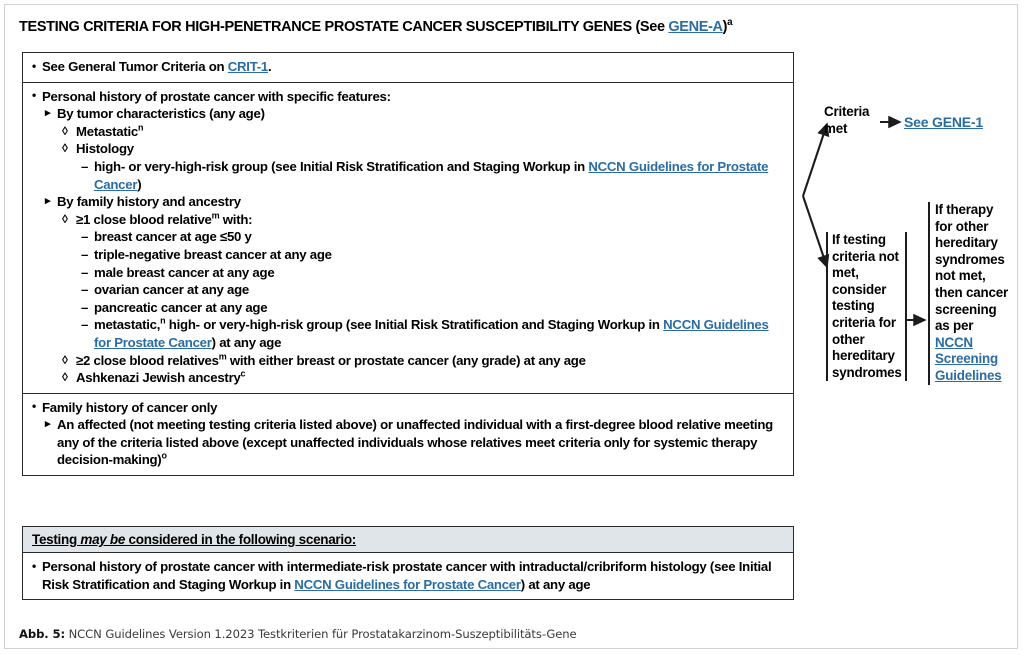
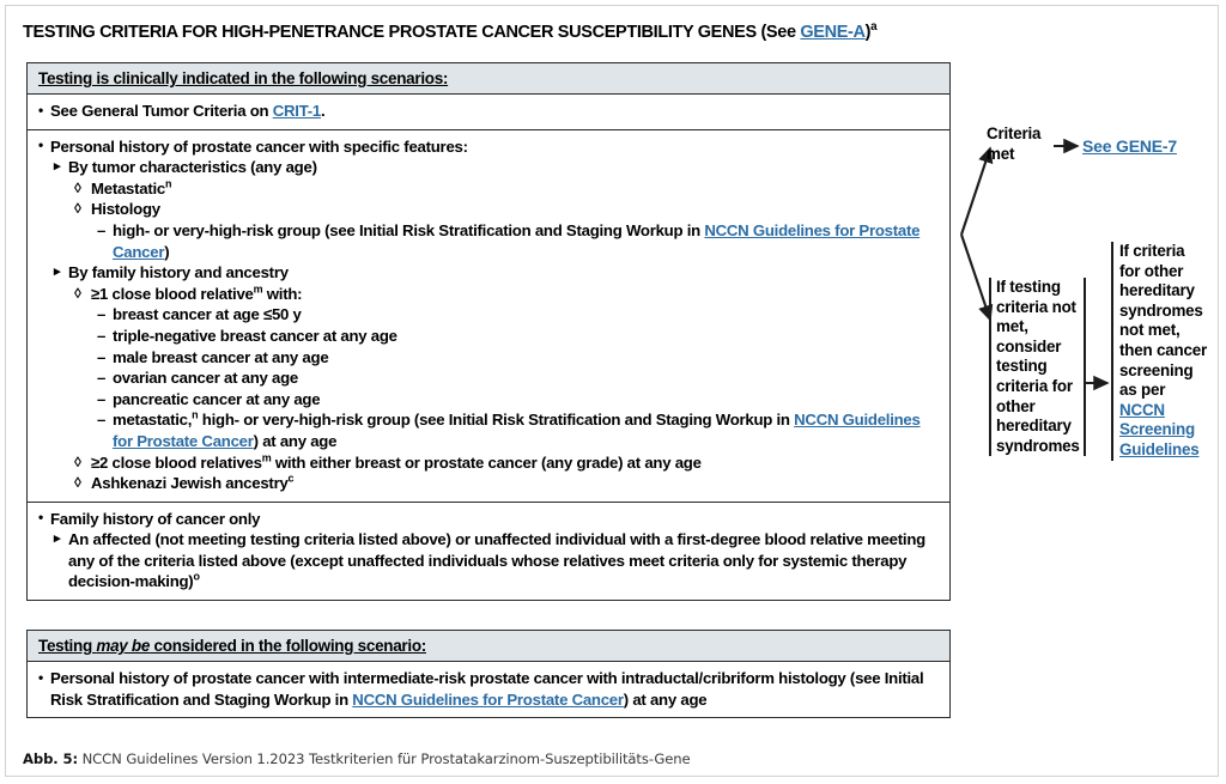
  TESTING CRITERIA FOR HIGH-PENETRANCE PROSTATE CANCER SUSCEPTIBILITY GENES (See GENE-A)a
+ Testing is clinically indicated in the following scenarios:
  •
  See General Tumor Criteria on CRIT-1.
  •
  Personal history of prostate cancer with specific features:
  ▸
  By tumor characteristics (any age)
  ◊
  Metastaticn
  ◊
  Histology
  –
  high- or very-high-risk group (see Initial Risk Stratification and Staging Workup in NCCN Guidelines for Prostate Cancer)
  ▸
  By family history and ancestry
  ◊
  ≥1 close blood relativem with:
  –
  breast cancer at age ≤50 y
  –
  triple-negative breast cancer at any age
  –
  male breast cancer at any age
  –
  ovarian cancer at any age
  –
  pancreatic cancer at any age
  –
  metastatic,n high- or very-high-risk group (see Initial Risk Stratification and Staging Workup in NCCN Guidelines for Prostate Cancer) at any age
  ◊
  ≥2 close blood relativesm with either breast or prostate cancer (any grade) at any age
  ◊
  Ashkenazi Jewish ancestryc
  •
  Family history of cancer only
  ▸
  An affected (not meeting testing criteria listed above) or unaffected individual with a first-degree blood relative meeting any of the criteria listed above (except unaffected individuals whose relatives meet criteria only for systemic therapy decision-making)o
  Testing may be considered in the following scenario:
  •
  Personal history of prostate cancer with intermediate-risk prostate cancer with intraductal/cribriform histology (see Initial Risk Stratification and Staging Workup in NCCN Guidelines for Prostate Cancer) at any age
  Criteria met
- See GENE-1
+ See GENE-7
  If testing criteria not met, consider testing criteria for other hereditary syndromes
- If therapy for other hereditary syndromes not met, then cancer screening as per NCCN Screening Guidelines
+ If criteria for other hereditary syndromes not met, then cancer screening as per NCCN Screening Guidelines
  Abb. 5: NCCN Guidelines Version 1.2023 Testkriterien für Prostatakarzinom-Suszeptibilitäts-Gene
